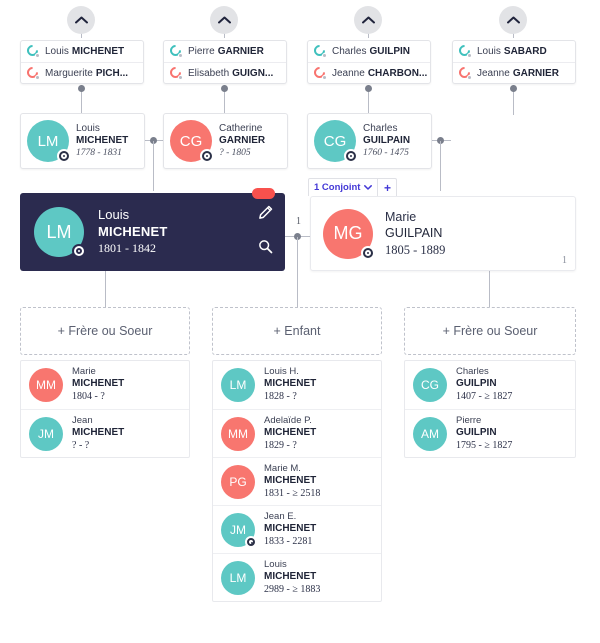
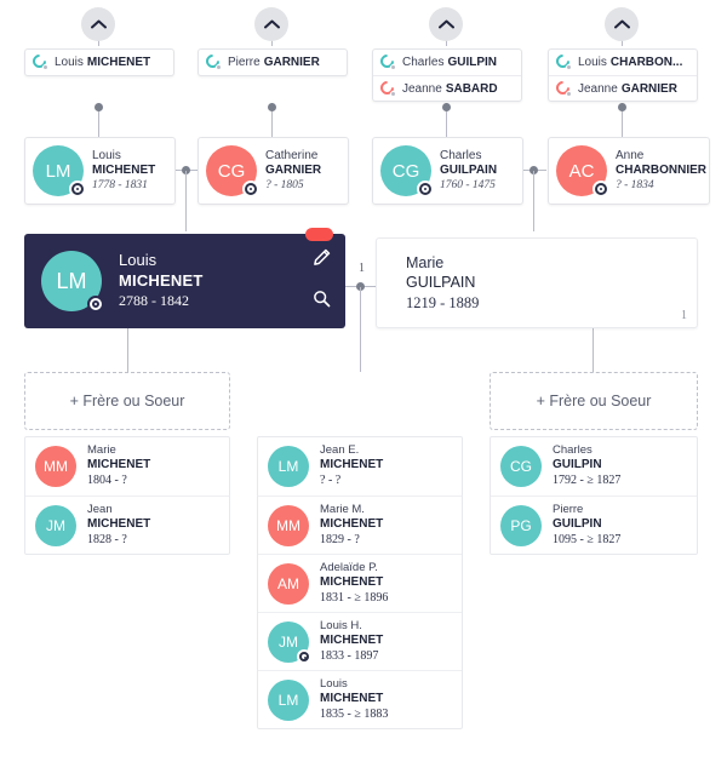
  1
  Louis
  MICHENET
- Marguerite
- PICH...
  Pierre
  GARNIER
- Elisabeth
- GUIGN...
  Charles
  GUILPIN
  Jeanne
- CHARBON...
+ SABARD
  Louis
- SABARD
+ CHARBON...
  Jeanne
  GARNIER
  LM
  Louis
  MICHENET
  1778 - 1831
  CG
  Catherine
  GARNIER
  ? - 1805
  CG
  Charles
  GUILPAIN
  1760 - 1475
+ AC
+ Anne
+ CHARBONNIER
+ ? - 1834
  LM
  Louis
  MICHENET
- 1801 - 1842
+ 2788 - 1842
- 1 Conjoint
- +
- MG
  Marie
  GUILPAIN
- 1805 - 1889
+ 1219 - 1889
  1
  + Frère ou Soeur
- + Enfant
  + Frère ou Soeur
  MM
  Marie
  MICHENET
  1804 - ?
  JM
  Jean
  MICHENET
- ? - ?
+ 1828 - ?
  LM
- Louis H.
+ Jean E.
  MICHENET
- 1828 - ?
+ ? - ?
  MM
- Adelaïde P.
+ Marie M.
  MICHENET
  1829 - ?
- PG
+ AM
- Marie M.
+ Adelaïde P.
  MICHENET
- 1831 - ≥ 2518
+ 1831 - ≥ 1896
  JM
- Jean E.
+ Louis H.
  MICHENET
- 1833 - 2281
+ 1833 - 1897
  LM
  Louis
  MICHENET
- 2989 - ≥ 1883
+ 1835 - ≥ 1883
  CG
  Charles
  GUILPIN
- 1407 - ≥ 1827
+ 1792 - ≥ 1827
- AM
+ PG
  Pierre
  GUILPIN
- 1795 - ≥ 1827
+ 1095 - ≥ 1827
